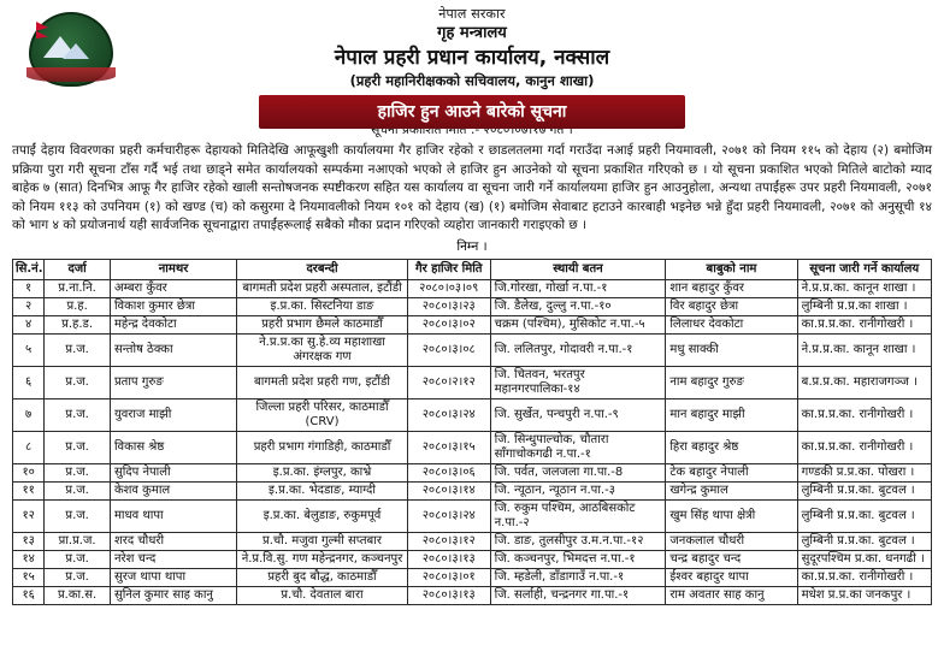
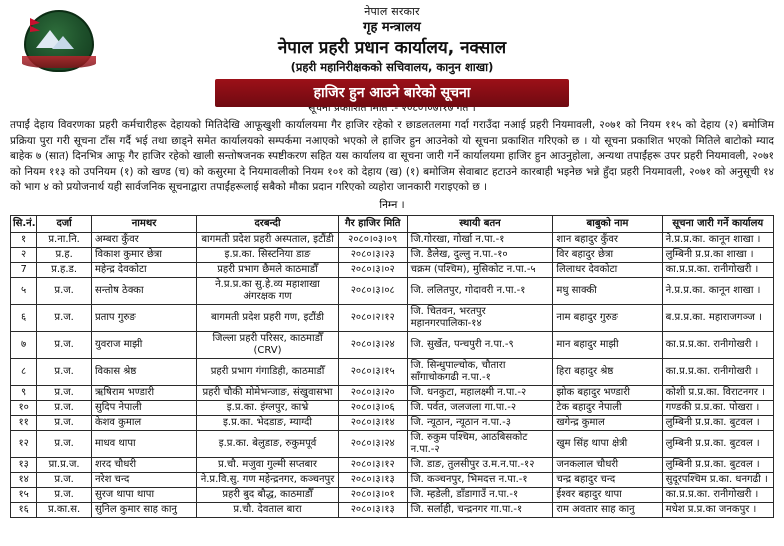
  नेपाल सरकार
  गृह मन्त्रालय
  नेपाल प्रहरी प्रधान कार्यालय, नक्साल
  (प्रहरी महानिरीक्षकको सचिवालय, कानुन शाखा)
  हाजिर हुन आउने बारेको सूचना
  सूचना प्रकाशित मिति :- २०८०।०७।१७ गते ।
  तपाईं देहाय विवरणका प्रहरी कर्मचारीहरू देहायको मितिदेखि आफूखुशी कार्यालयमा गैर हाजिर रहेको र छाडलतलमा गर्दा गराउँदा नआई प्रहरी नियमावली, २०७१ को नियम ११५ को देहाय (२) बमोजिम प्रक्रिया पुरा गरी सूचना टाँस गर्दै भई तथा छाड्ने समेत कार्यालयको सम्पर्कमा नआएको भएको ले हाजिर हुन आउनेको यो सूचना प्रकाशित गरिएको छ । यो सूचना प्रकाशित भएको मितिले बाटोको म्याद बाहेक ७ (सात) दिनभित्र आफू गैर हाजिर रहेको खाली सन्तोषजनक स्पष्टीकरण सहित यस कार्यालय वा सूचना जारी गर्ने कार्यालयमा हाजिर हुन आउनुहोला, अन्यथा तपाईंहरू उपर प्रहरी नियमावली, २०७१ को नियम ११३ को उपनियम (१) को खण्ड (च) को कसुरमा दे नियमावलीको नियम १०१ को देहाय (ख) (१) बमोजिम सेवाबाट हटाउने कारबाही भइनेछ भन्ने हुँदा प्रहरी नियमावली, २०७१ को अनुसूची १४ को भाग ४ को प्रयोजनार्थ यही सार्वजनिक सूचनाद्वारा तपाईंहरूलाई सबैको मौका प्रदान गरिएको व्यहोरा जानकारी गराइएको छ ।
  निम्न ।
  सि.नं.	दर्जा	नामथर	दरबन्दी	गैर हाजिर मिति	स्थायी बतन	बाबुको नाम	सूचना जारी गर्ने कार्यालय
  १	प्र.ना.नि.	अम्बरा कुँवर	बागमती प्रदेश प्रहरी अस्पताल, इटौंडी	२०८०।०३।०९	जि.गोरखा, गोर्खा न.पा.-१	शान बहादुर कुँवर	ने.प्र.प्र.का. कानून शाखा ।
  २	प्र.ह.	विकाश कुमार छेत्रा	इ.प्र.का. सिस्टनिया डाङ	२०८०।३।२३	जि. डैलेख, दुल्लु न.पा.-१०	विर बहादुर छेत्रा	लुम्बिनी प्र.प्र.का शाखा ।
- ४	प्र.ह.ड.	महेन्द्र देवकोटा	प्रहरी प्रभाग छैमले काठमाडौँ	२०८०।३।०२	चक्रम (पश्चिम), मुसिकोट न.पा.-५	लिलाधर देवकोटा	का.प्र.प्र.का. रानीगोखरी ।
+ 7	प्र.ह.ड.	महेन्द्र देवकोटा	प्रहरी प्रभाग छैमले काठमाडौँ	२०८०।३।०२	चक्रम (पश्चिम), मुसिकोट न.पा.-५	लिलाधर देवकोटा	का.प्र.प्र.का. रानीगोखरी ।
  ५	प्र.ज.	सन्तोष ठेक्का	ने.प्र.प्र.का सु.हे.व्य महाशाखा अंगरक्षक गण	२०८०।३।०८	जि. ललितपुर, गोदावरी न.पा.-१	मधु साक्की	ने.प्र.प्र.का. कानून शाखा ।
  ६	प्र.ज.	प्रताप गुरुङ	बागमती प्रदेश प्रहरी गण, इटौंडी	२०८०।२।१२	जि. चितवन, भरतपुर महानगरपालिका-१४	नाम बहादुर गुरुङ	ब.प्र.प्र.का. महाराजगञ्ज ।
  ७	प्र.ज.	युवराज माझी	जिल्ला प्रहरी परिसर, काठमाडौँ (CRV)	२०८०।३।२४	जि. सुर्खेत, पन्चपुरी न.पा.-९	मान बहादुर माझी	का.प्र.प्र.का. रानीगोखरी ।
  ८	प्र.ज.	विकास श्रेष्ठ	प्रहरी प्रभाग गंगाडिही, काठमाडौँ	२०८०।३।१५	जि. सिन्धुपाल्चोक, चौतारा साँगाचोकगढी न.पा.-१	हिरा बहादुर श्रेष्ठ	का.प्र.प्र.का. रानीगोखरी ।
+ ९	प्र.ज.	ऋषिराम भण्डारी	प्रहरी चौकी मोमेभन्जाङ, संखुवासभा	२०८०।३।२०	जि. धनकुटा, महालक्ष्मी न.पा.-२	झोक बहादुर भण्डारी	कोशी प्र.प्र.का. विराटनगर ।
- १०	प्र.ज.	सुदिप नेपाली	इ.प्र.का. इंग्लपुर, काभ्रे	२०८०।३।०६	जि. पर्वत, जलजला गा.पा.-8	टेक बहादुर नेपाली	गण्डकी प्र.प्र.का. पोखरा ।
+ १०	प्र.ज.	सुदिप नेपाली	इ.प्र.का. इंग्लपुर, काभ्रे	२०८०।३।०६	जि. पर्वत, जलजला गा.पा.-२	टेक बहादुर नेपाली	गण्डकी प्र.प्र.का. पोखरा ।
  ११	प्र.ज.	केशव कुमाल	इ.प्र.का. भेदडाङ, म्याग्दी	२०८०।३।१४	जि. न्यूठान, न्यूठान न.पा.-३	खगेन्द्र कुमाल	लुम्बिनी प्र.प्र.का. बुटवल ।
  १२	प्र.ज.	माधव थापा	इ.प्र.का. बेलुडाङ, रुकुमपूर्व	२०८०।३।२४	जि. रुकुम पश्चिम, आठबिसकोट न.पा.-२	खुम सिंह थापा क्षेत्री	लुम्बिनी प्र.प्र.का. बुटवल ।
  १३	प्रा.प्र.ज.	शरद चौधरी	प्र.चौ. मजुवा गुल्मी सप्तबार	२०८०।३।१२	जि. डाङ, तुलसीपुर उ.म.न.पा.-१२	जनकलाल चौधरी	लुम्बिनी प्र.प्र.का. बुटवल ।
  १४	प्र.ज.	नरेश चन्द	ने.प्र.वि.सु. गण महेन्द्रनगर, कञ्चनपुर	२०८०।३।१३	जि. कञ्चनपुर, भिमदत्त न.पा.-१	चन्द्र बहादुर चन्द	सुदूरपश्चिम प्र.का. धनगढी ।
  १५	प्र.ज.	सुरज थापा थापा	प्रहरी बुद बौद्ध, काठमाडौँ	२०८०।३।०१	जि. म्हडेली, डाँडागाउँ न.पा.-१	ईश्वर बहादुर थापा	का.प्र.प्र.का. रानीगोखरी ।
  १६	प्र.का.स.	सुनिल कुमार साह कानु	प्र.चौ. देवताल बारा	२०८०।३।१३	जि. सर्लाही, चन्द्रनगर गा.पा.-१	राम अवतार साह कानु	मधेश प्र.प्र.का जनकपुर ।
